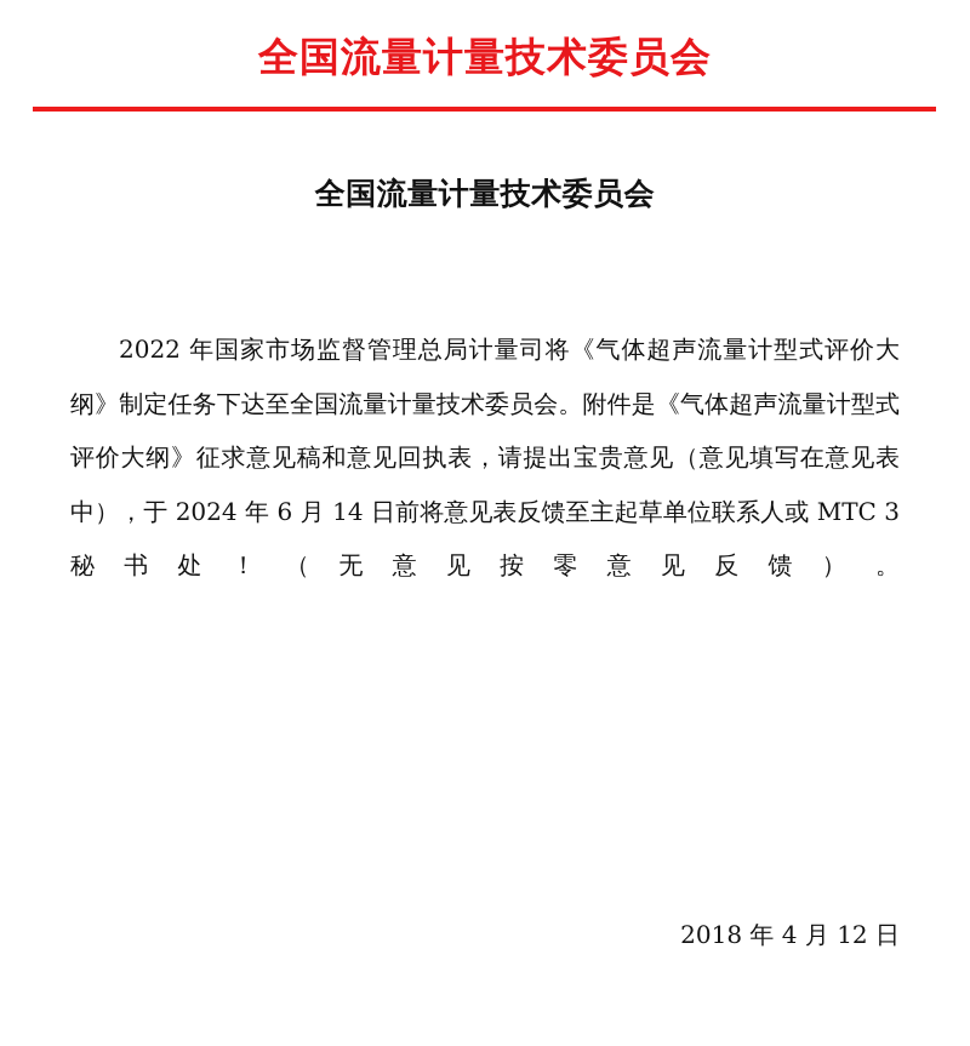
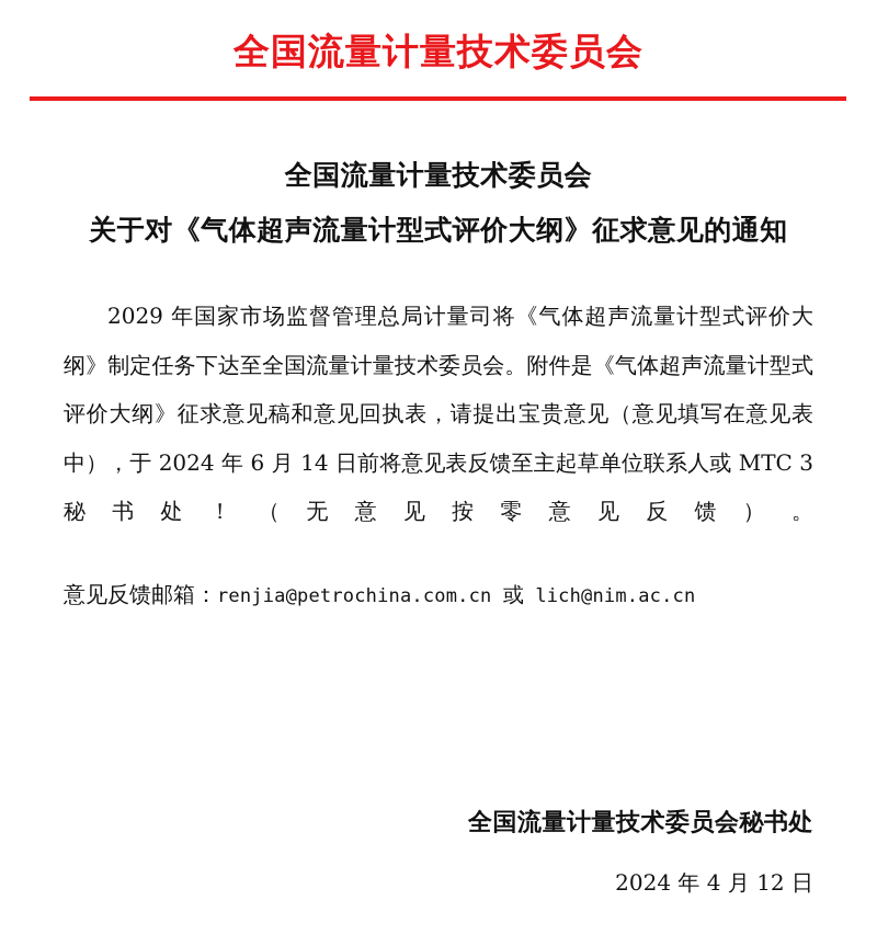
  全国流量计量技术委员会
  全国流量计量技术委员会
+ 关于对《气体超声流量计型式评价大纲》征求意见的通知
- 2022 年国家市场监督管理总局计量司将《气体超声流量计型式评价大纲》制定任务下达至全国流量计量技术委员会。附件是《气体超声流量计型式评价大纲》征求意见稿和意见回执表，请提出宝贵意见（意见填写在意见表中），于 2024 年 6 月 14 日前将意见表反馈至主起草单位联系人或 MTC 3 秘书处！（无意见按零意见反馈）。
+ 2029 年国家市场监督管理总局计量司将《气体超声流量计型式评价大纲》制定任务下达至全国流量计量技术委员会。附件是《气体超声流量计型式评价大纲》征求意见稿和意见回执表，请提出宝贵意见（意见填写在意见表中），于 2024 年 6 月 14 日前将意见表反馈至主起草单位联系人或 MTC 3 秘书处！（无意见按零意见反馈）。
+ 意见反馈邮箱：renjia@petrochina.com.cn 或 lich@nim.ac.cn
+ 全国流量计量技术委员会秘书处
- 2018 年 4 月 12 日
+ 2024 年 4 月 12 日
